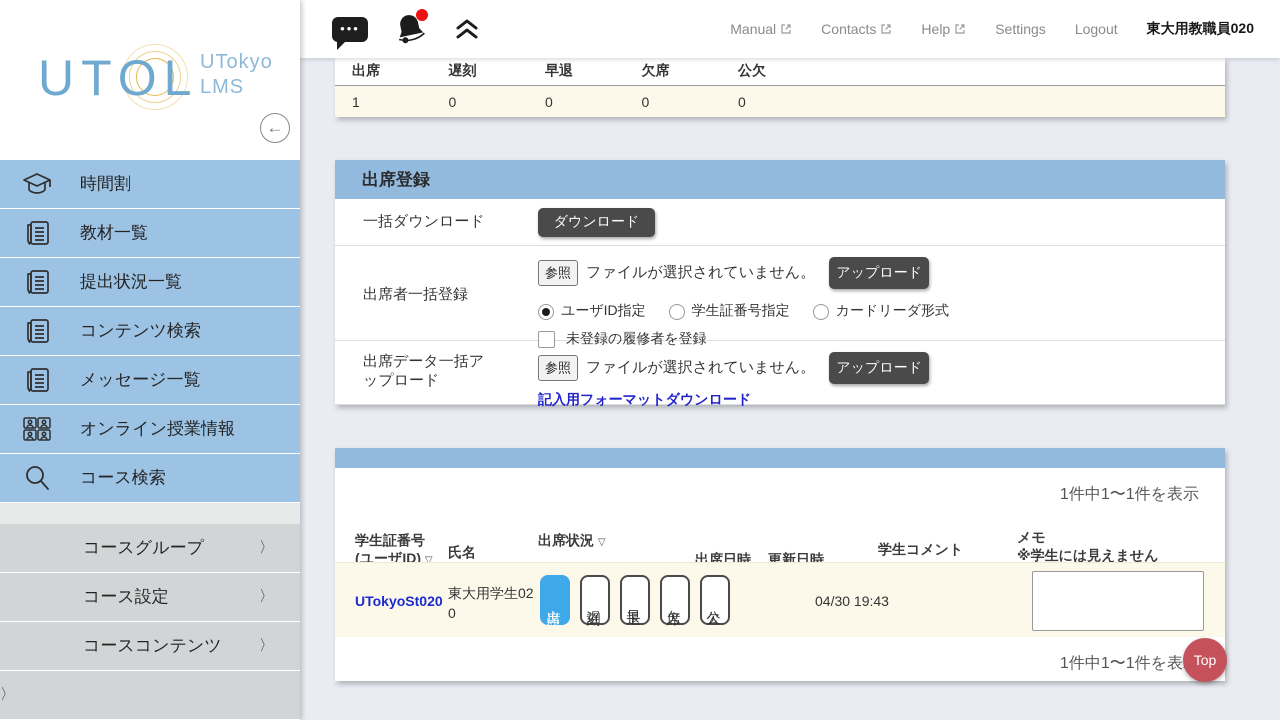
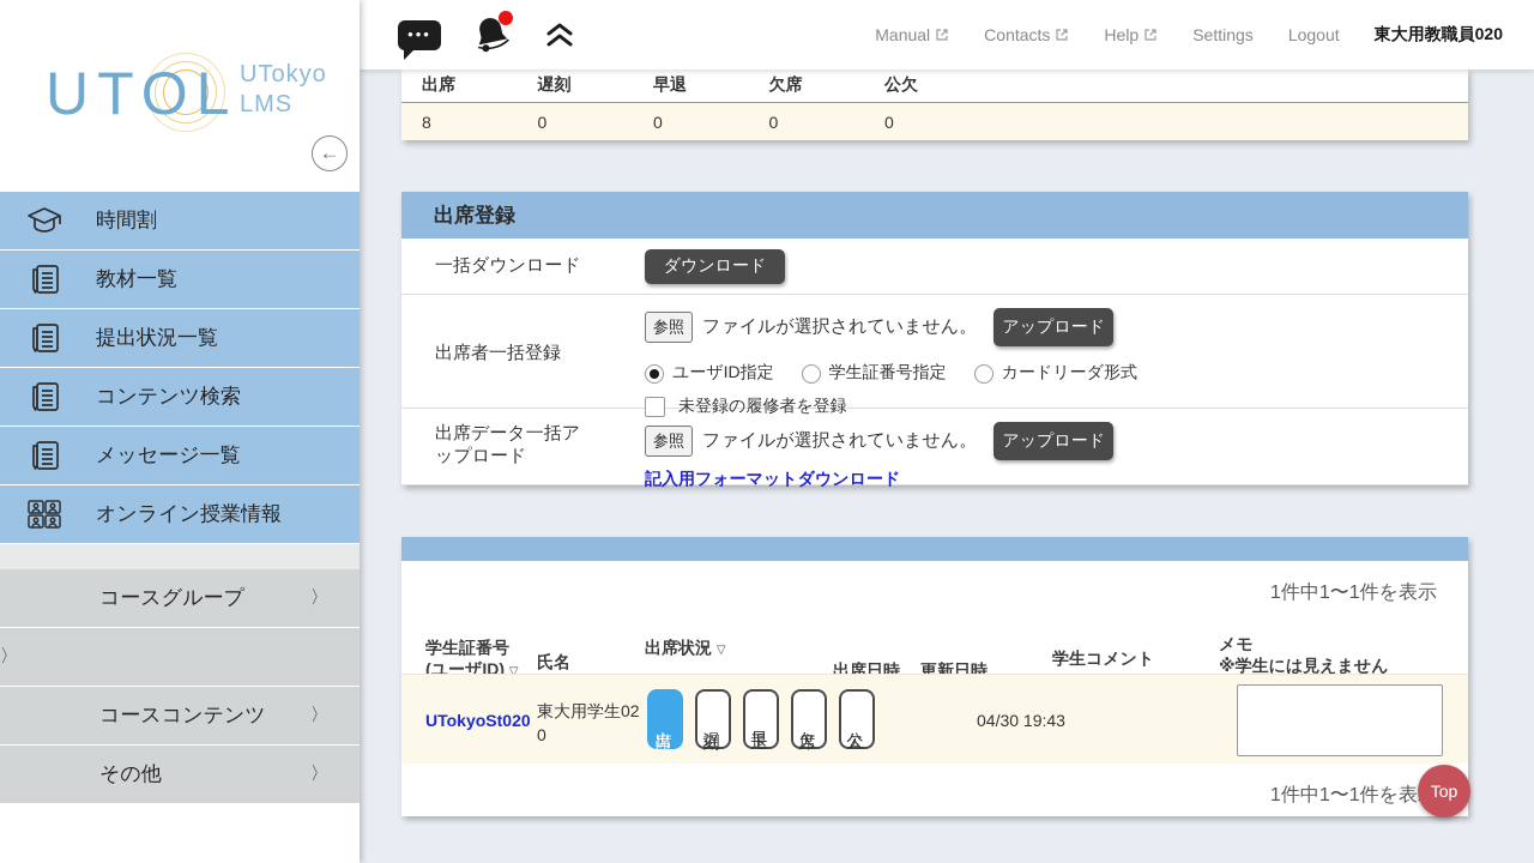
  UTOL
  UTokyo
  LMS
  ←
  時間割
  教材一覧
  提出状況一覧
  コンテンツ検索
  メッセージ一覧
  オンライン授業情報
- コース検索
  コースグループ
  〉
- コース設定
  〉
  コースコンテンツ
  〉
+ その他
  〉
  •••
  Manual
  Contacts
  Help
  Settings
  Logout
  東大用教職員020
  出席
  遅刻
  早退
  欠席
  公欠
- 1
+ 8
  0
  0
  0
  0
  出席登録
  一括ダウンロード
  ダウンロード
  出席者一括登録
  参照
  ファイルが選択されていません。
  アップロード
  ユーザID指定
  学生証番号指定
  カードリーダ形式
  未登録の履修者を登録
  出席データ一括アップロード
  参照
  ファイルが選択されていません。
  アップロード
  記入用フォーマットダウンロード
  1件中1〜1件を表示
  学生証番号
  (ユーザID) ▽
  氏名
  出席状況 ▽
  出席日時
  更新日時
  学生コメント
  メモ
  ※学生には見えません
  UTokyoSt020
  東大用学生020
  04/30 19:43
  1件中1〜1件を表
  Top
